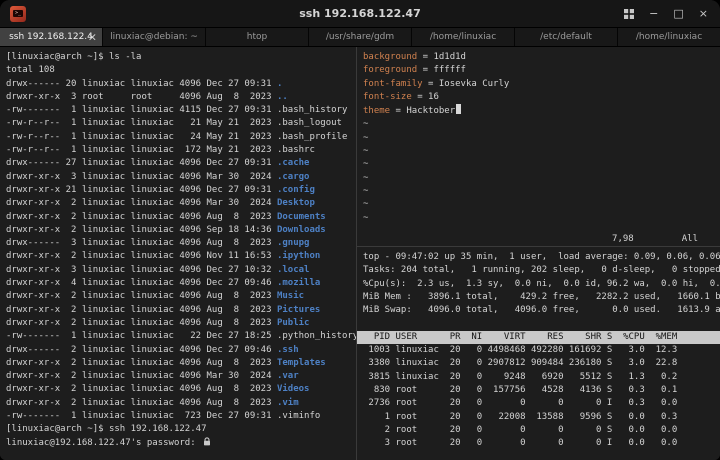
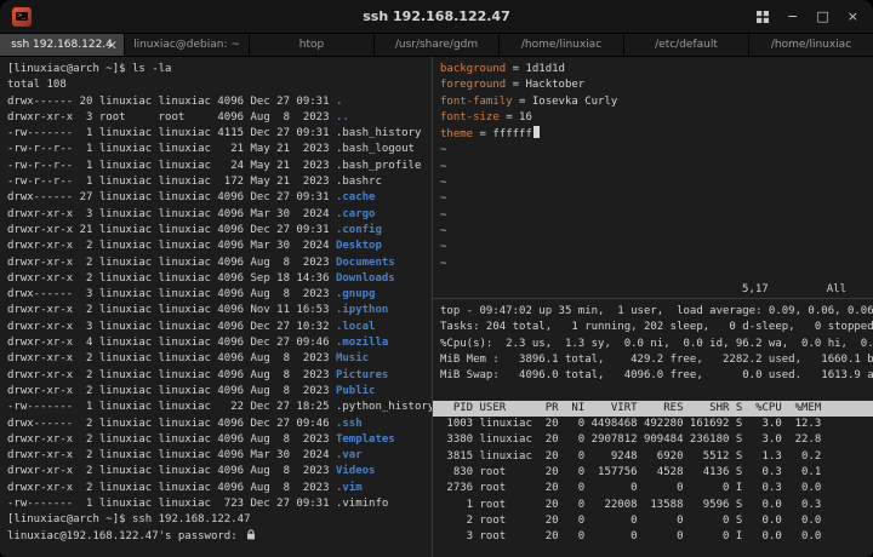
  ssh 192.168.122.47
  −
  □
  ×
  ssh 192.168.122.4
  ×
  linuxiac@debian: ~
  htop
  /usr/share/gdm
  /home/linuxiac
  /etc/default
  /home/linuxiac
  [linuxiac@arch ~]$ ls -la
  total 108
  drwx------ 20 linuxiac linuxiac 4096 Dec 27 09:31 .
  drwxr-xr-x 3 root root 4096 Aug 8 2023 ..
  -rw------- 1 linuxiac linuxiac 4115 Dec 27 09:31 .bash_history
  -rw-r--r-- 1 linuxiac linuxiac 21 May 21 2023 .bash_logout
  -rw-r--r-- 1 linuxiac linuxiac 24 May 21 2023 .bash_profile
  -rw-r--r-- 1 linuxiac linuxiac 172 May 21 2023 .bashrc
  drwx------ 27 linuxiac linuxiac 4096 Dec 27 09:31 .cache
  drwxr-xr-x 3 linuxiac linuxiac 4096 Mar 30 2024 .cargo
  drwxr-xr-x 21 linuxiac linuxiac 4096 Dec 27 09:31 .config
  drwxr-xr-x 2 linuxiac linuxiac 4096 Mar 30 2024 Desktop
  drwxr-xr-x 2 linuxiac linuxiac 4096 Aug 8 2023 Documents
  drwxr-xr-x 2 linuxiac linuxiac 4096 Sep 18 14:36 Downloads
  drwx------ 3 linuxiac linuxiac 4096 Aug 8 2023 .gnupg
  drwxr-xr-x 2 linuxiac linuxiac 4096 Nov 11 16:53 .ipython
  drwxr-xr-x 3 linuxiac linuxiac 4096 Dec 27 10:32 .local
  drwxr-xr-x 4 linuxiac linuxiac 4096 Dec 27 09:46 .mozilla
  drwxr-xr-x 2 linuxiac linuxiac 4096 Aug 8 2023 Music
  drwxr-xr-x 2 linuxiac linuxiac 4096 Aug 8 2023 Pictures
  drwxr-xr-x 2 linuxiac linuxiac 4096 Aug 8 2023 Public
  -rw------- 1 linuxiac linuxiac 22 Dec 27 18:25 .python_histor
  drwx------ 2 linuxiac linuxiac 4096 Dec 27 09:46 .ssh
  drwxr-xr-x 2 linuxiac linuxiac 4096 Aug 8 2023 Templates
  drwxr-xr-x 2 linuxiac linuxiac 4096 Mar 30 2024 .var
  drwxr-xr-x 2 linuxiac linuxiac 4096 Aug 8 2023 Videos
  drwxr-xr-x 2 linuxiac linuxiac 4096 Aug 8 2023 .vim
  -rw------- 1 linuxiac linuxiac 723 Dec 27 09:31 .viminfo
  [linuxiac@arch ~]$ ssh 192.168.122.47
  linuxiac@192.168.122.47's password:
  background = 1d1d1d
- foreground = ffffff
+ foreground = Hacktober
  font-family = Iosevka Curly
  font-size = 16
- theme = Hacktober
+ theme = ffffff
  ~
  ~
  ~
  ~
  ~
  ~
  ~
  ~
- 7,98
+ 5,17
  All
  top - 09:47:02 up 35 min, 1 user, load average: 0.09, 0.06, 0.06
  Tasks: 204 total, 1 running, 202 sleep, 0 d-sleep, 0 stopped
  %Cpu(s): 2.3 us, 1.3 sy, 0.0 ni, 0.0 id, 96.2 wa, 0.0 hi, 0.
  MiB Mem : 3896.1 total, 429.2 free, 2282.2 used, 1660.1 b
  MiB Swap: 4096.0 total, 4096.0 free, 0.0 used. 1613.9 a
  PID USER PR NI VIRT RES SHR S %CPU %MEM
  1003 linuxiac 20 0 4498468 492280 161692 S 3.0 12.3
  3380 linuxiac 20 0 2907812 909484 236180 S 3.0 22.8
  3815 linuxiac 20 0 9248 6920 5512 S 1.3 0.2
  830 root 20 0 157756 4528 4136 S 0.3 0.1
  2736 root 20 0 0 0 0 I 0.3 0.0
  1 root 20 0 22008 13588 9596 S 0.0 0.3
  2 root 20 0 0 0 0 S 0.0 0.0
  3 root 20 0 0 0 0 I 0.0 0.0
